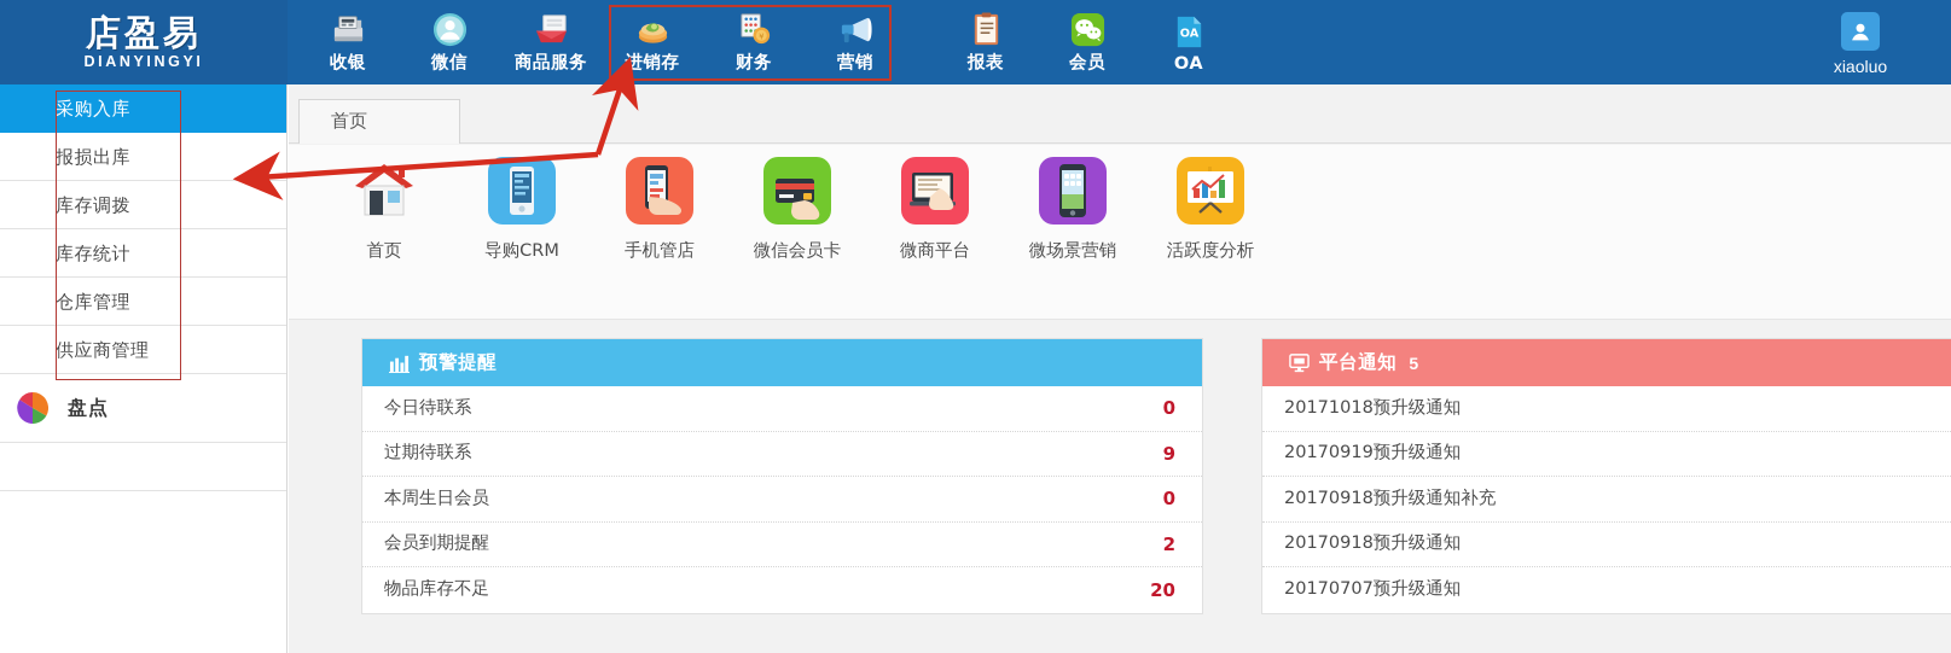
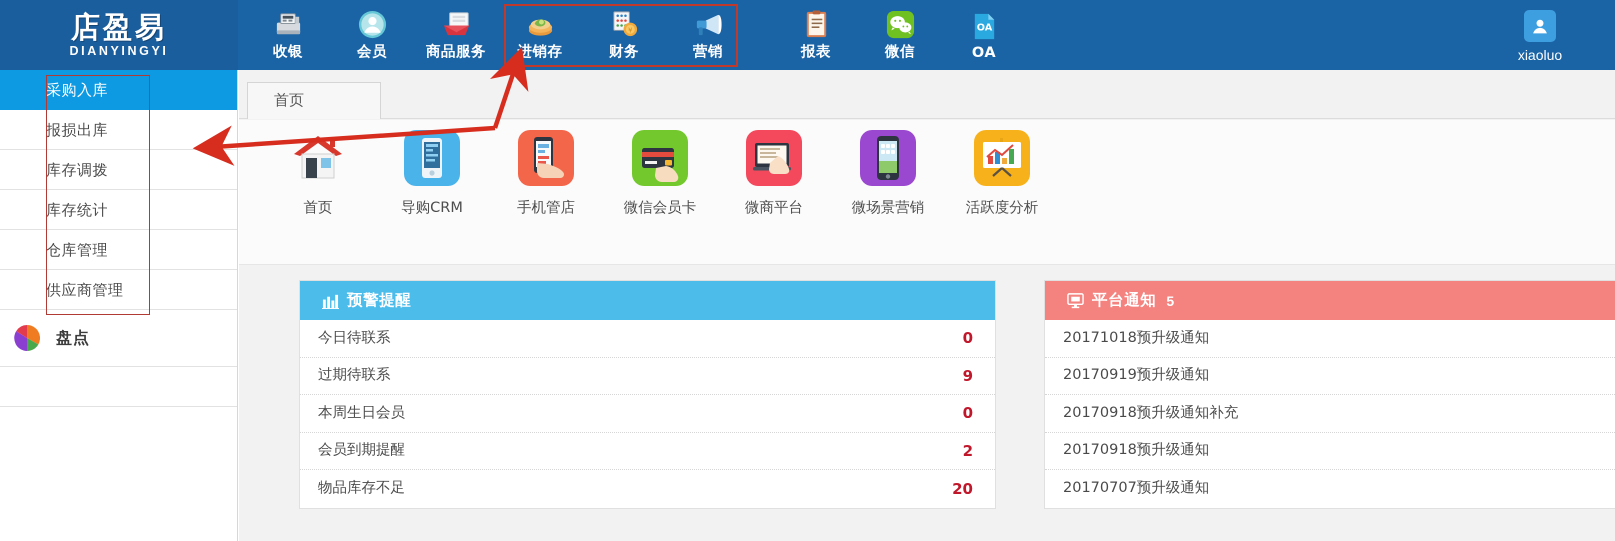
  店盈易
  DIANYINGYI
  收银
- 微信
+ 会员
  商品服务
  进销存
  财务
  营销
  报表
- 会员
+ 微信
  OA
  OA
  xiaoluo
  采购入库
  报损出库
  库存调拨
  库存统计
  仓库管理
  供应商管理
  盘点
  首页
  首页
  导购CRM
  手机管店
  微信会员卡
  微商平台
  微场景营销
  活跃度分析
  预警提醒
  今日待联系
  0
  过期待联系
  9
  本周生日会员
  0
  会员到期提醒
  2
  物品库存不足
  20
  平台通知
  5
  20171018预升级通知
  20170919预升级通知
  20170918预升级通知补充
  20170918预升级通知
  20170707预升级通知
